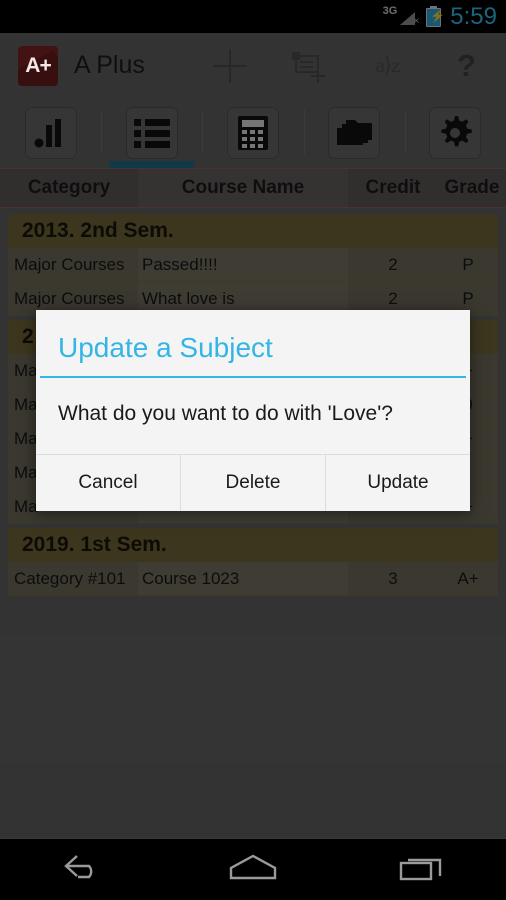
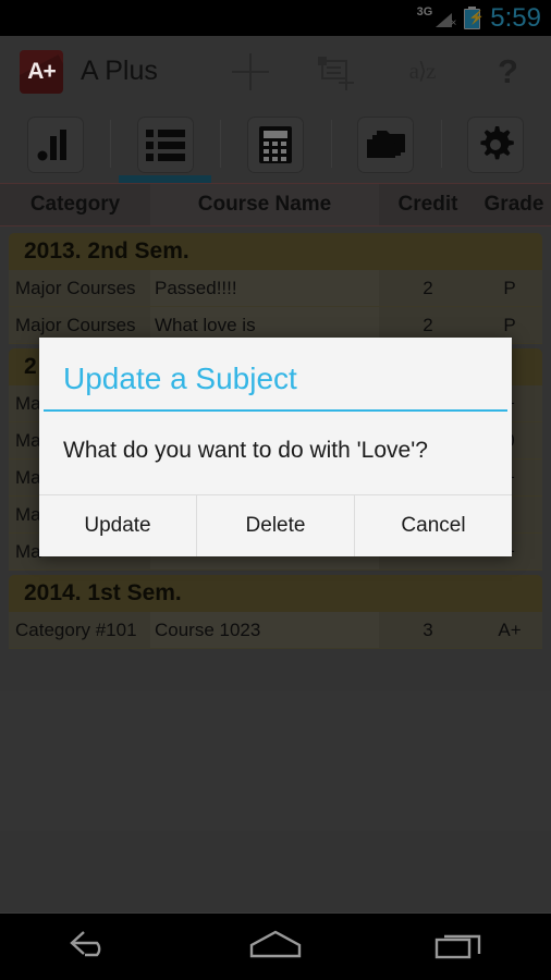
  3G
  ×
  ⚡
  5:59
  A+
  A Plus
  Category
  Course Name
  Credit
  Grade
  2013. 2nd Sem.
  Major Courses
  Passed!!!!
  2
  P
  Major Courses
  What love is
  2
  P
  2
  Ma
  Ma
  Ma
  Ma
  Ma
- 2019. 1st Sem.
+ 2014. 1st Sem.
  Category #101
  Course 1023
  3
  A+
  Update a Subject
  What do you want to do with 'Love'?
- Cancel
+ Update
  Delete
- Update
+ Cancel
